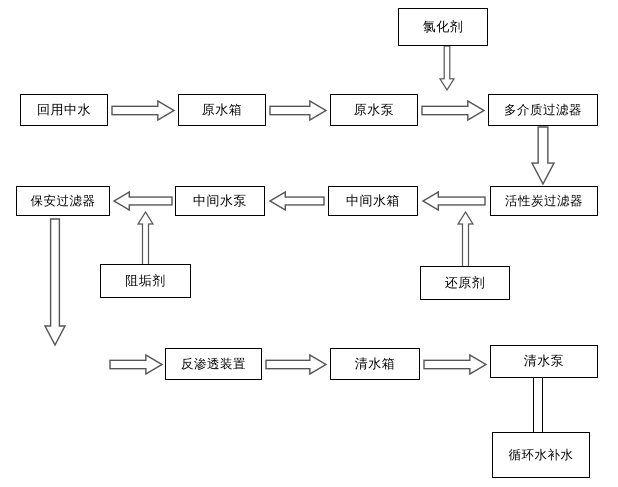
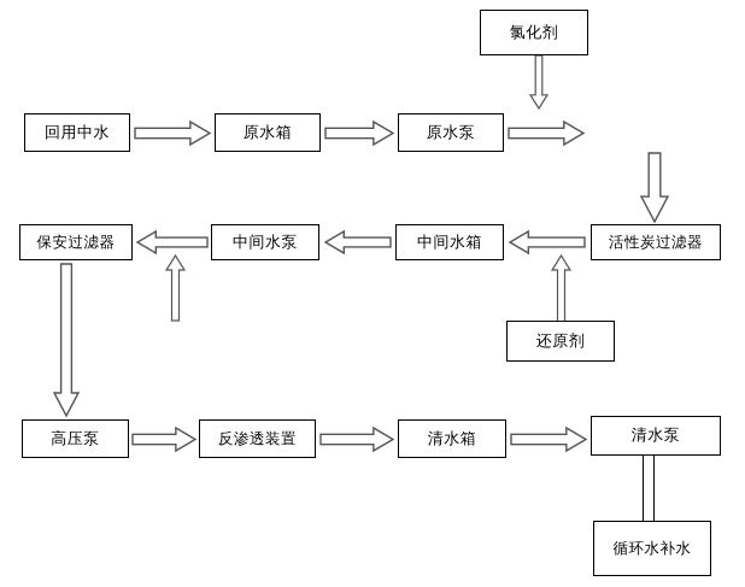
  氯化剂
  回用中水
  原水箱
  原水泵
- 多介质过滤器
  保安过滤器
  中间水泵
  中间水箱
  活性炭过滤器
- 阻垢剂
  还原剂
+ 高压泵
  反渗透装置
  清水箱
  清水泵
  循环水补水
